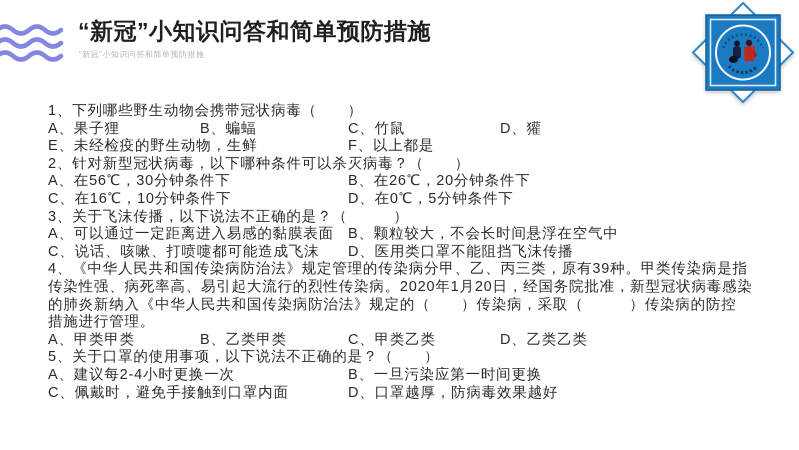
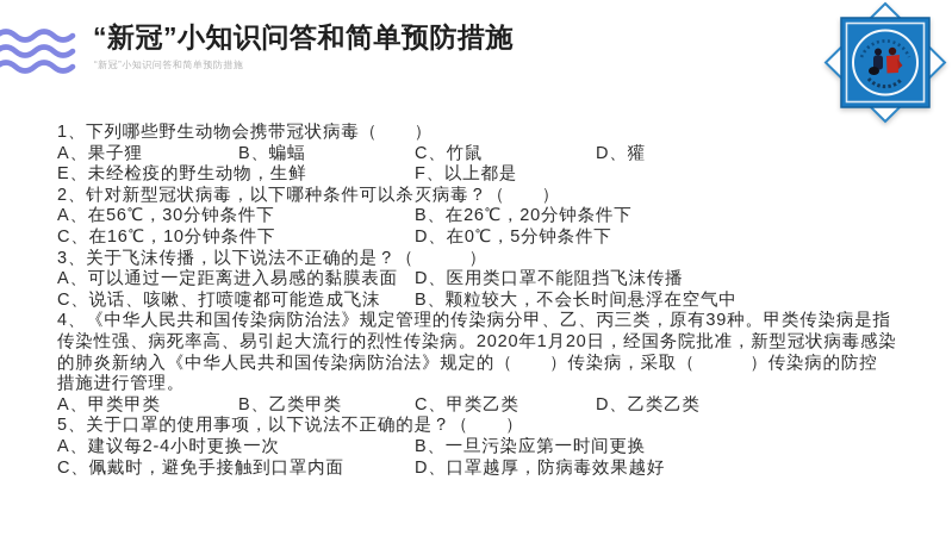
  “新冠”小知识问答和简单预防措施
  “新冠”小知识问答和简单预防措施
  1、下列哪些野生动物会携带冠状病毒（ ）
  A、果子狸
  B、蝙蝠
  C、竹鼠
  D、獾
  E、未经检疫的野生动物，生鲜
  F、以上都是
  2、针对新型冠状病毒，以下哪种条件可以杀灭病毒？（ ）
  A、在56℃，30分钟条件下
  B、在26℃，20分钟条件下
  C、在16℃，10分钟条件下
  D、在0℃，5分钟条件下
  3、关于飞沫传播，以下说法不正确的是？（ ）
  A、可以通过一定距离进入易感的黏膜表面
- B、颗粒较大，不会长时间悬浮在空气中
+ D、医用类口罩不能阻挡飞沫传播
  C、说话、咳嗽、打喷嚏都可能造成飞沫
- D、医用类口罩不能阻挡飞沫传播
+ B、颗粒较大，不会长时间悬浮在空气中
  4、《中华人民共和国传染病防治法》规定管理的传染病分甲、乙、丙三类，原有39种。甲类传染病是指
  传染性强、病死率高、易引起大流行的烈性传染病。2020年1月20日，经国务院批准，新型冠状病毒感染
  的肺炎新纳入《中华人民共和国传染病防治法》规定的（ ）传染病，采取（ ）传染病的防控
  措施进行管理。
  A、甲类甲类
  B、乙类甲类
  C、甲类乙类
  D、乙类乙类
  5、关于口罩的使用事项，以下说法不正确的是？（ ）
  A、建议每2-4小时更换一次
  B、一旦污染应第一时间更换
  C、佩戴时，避免手接触到口罩内面
  D、口罩越厚，防病毒效果越好
